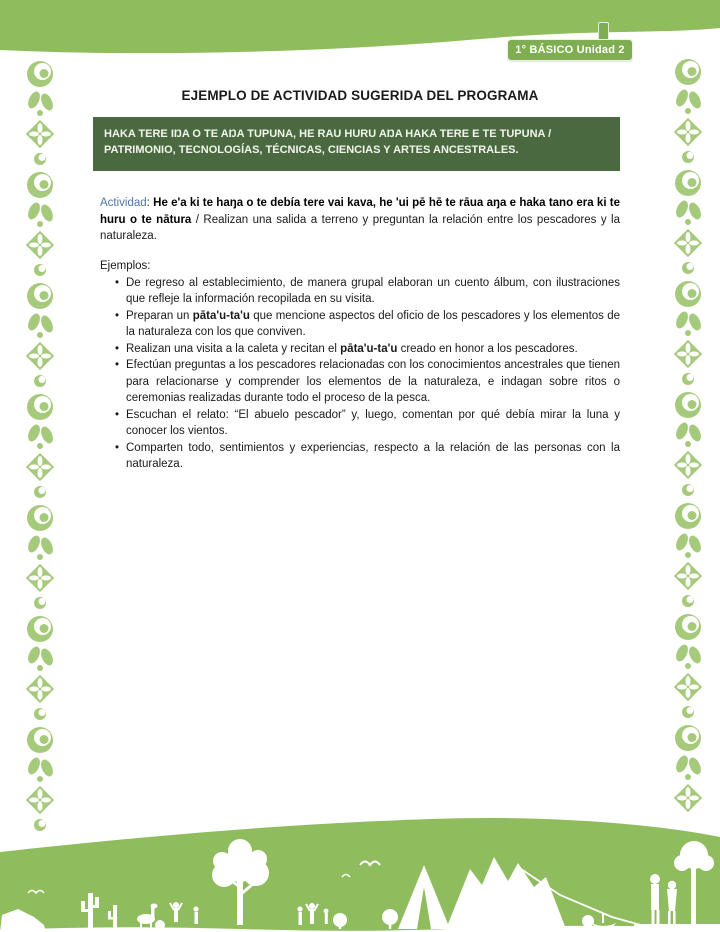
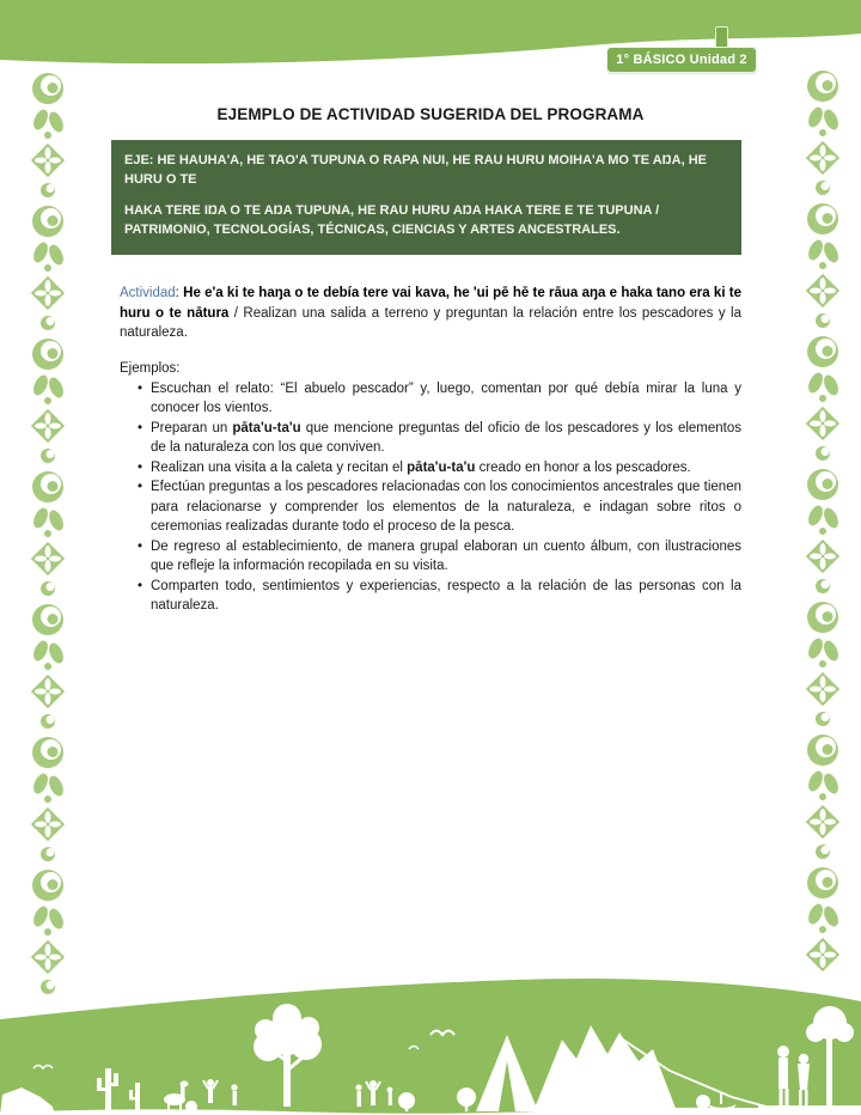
  1° BÁSICO Unidad 2
  EJEMPLO DE ACTIVIDAD SUGERIDA DEL PROGRAMA
+ EJE: HE HAUHA'A, HE TAO'A TUPUNA O RAPA NUI, HE RAU HURU MOIHA'A MO TE AŊA, HE HURU O TE
  HAKA TERE IŊA O TE AŊA TUPUNA, HE RAU HURU AŊA HAKA TERE E TE TUPUNA / PATRIMONIO, TECNOLOGÍAS, TÉCNICAS, CIENCIAS Y ARTES ANCESTRALES.
  Actividad: He e'a ki te haŋa o te debía tere vai kava, he 'ui pē hē te rāua aŋa e haka tano era ki te huru o te nātura / Realizan una salida a terreno y preguntan la relación entre los pescadores y la naturaleza.
  Ejemplos:
  •
- De regreso al establecimiento, de manera grupal elaboran un cuento álbum, con ilustraciones que refleje la información recopilada en su visita.
+ Escuchan el relato: “El abuelo pescador” y, luego, comentan por qué debía mirar la luna y conocer los vientos.
  •
- Preparan un pāta'u-ta'u que mencione aspectos del oficio de los pescadores y los elementos de la naturaleza con los que conviven.
+ Preparan un pāta'u-ta'u que mencione preguntas del oficio de los pescadores y los elementos de la naturaleza con los que conviven.
  •
  Realizan una visita a la caleta y recitan el pāta'u-ta'u creado en honor a los pescadores.
  •
  Efectúan preguntas a los pescadores relacionadas con los conocimientos ancestrales que tienen para relacionarse y comprender los elementos de la naturaleza, e indagan sobre ritos o ceremonias realizadas durante todo el proceso de la pesca.
  •
- Escuchan el relato: “El abuelo pescador” y, luego, comentan por qué debía mirar la luna y conocer los vientos.
+ De regreso al establecimiento, de manera grupal elaboran un cuento álbum, con ilustraciones que refleje la información recopilada en su visita.
  •
  Comparten todo, sentimientos y experiencias, respecto a la relación de las personas con la naturaleza.
